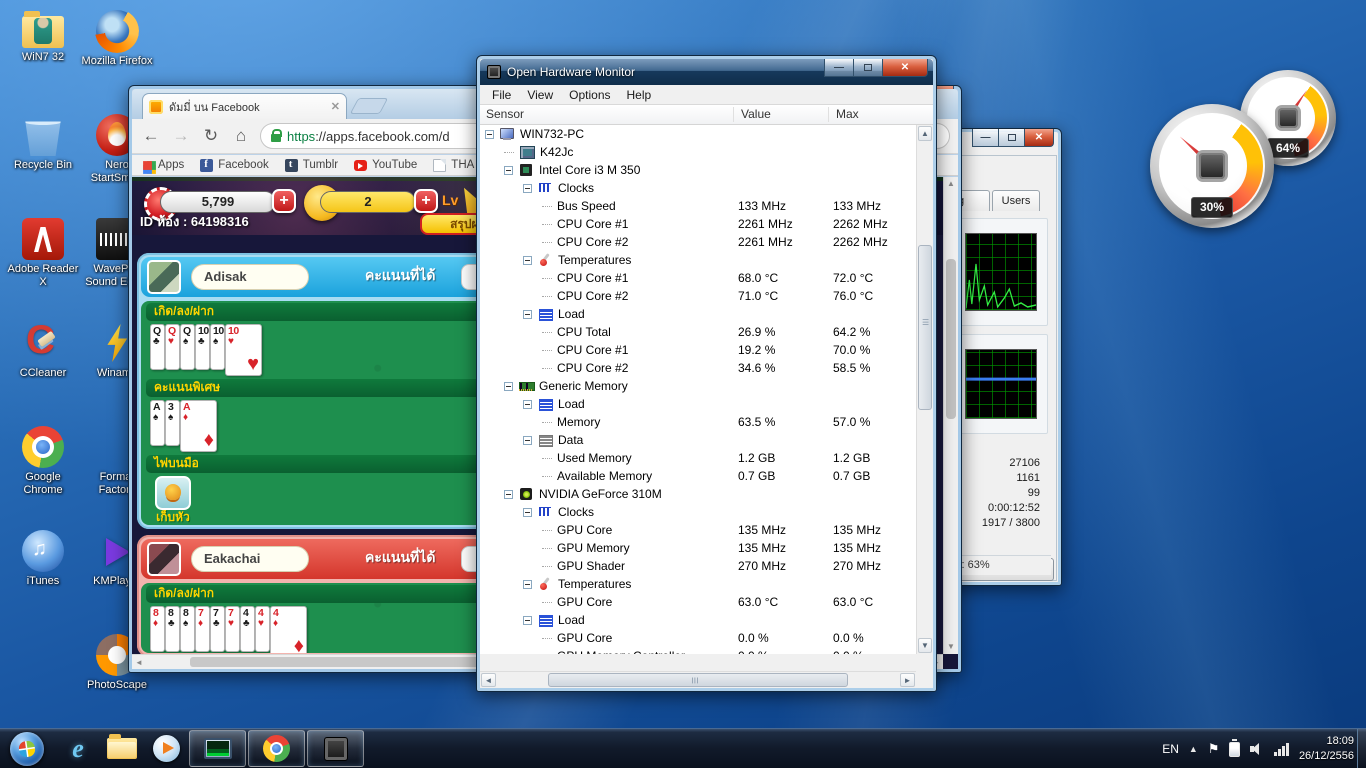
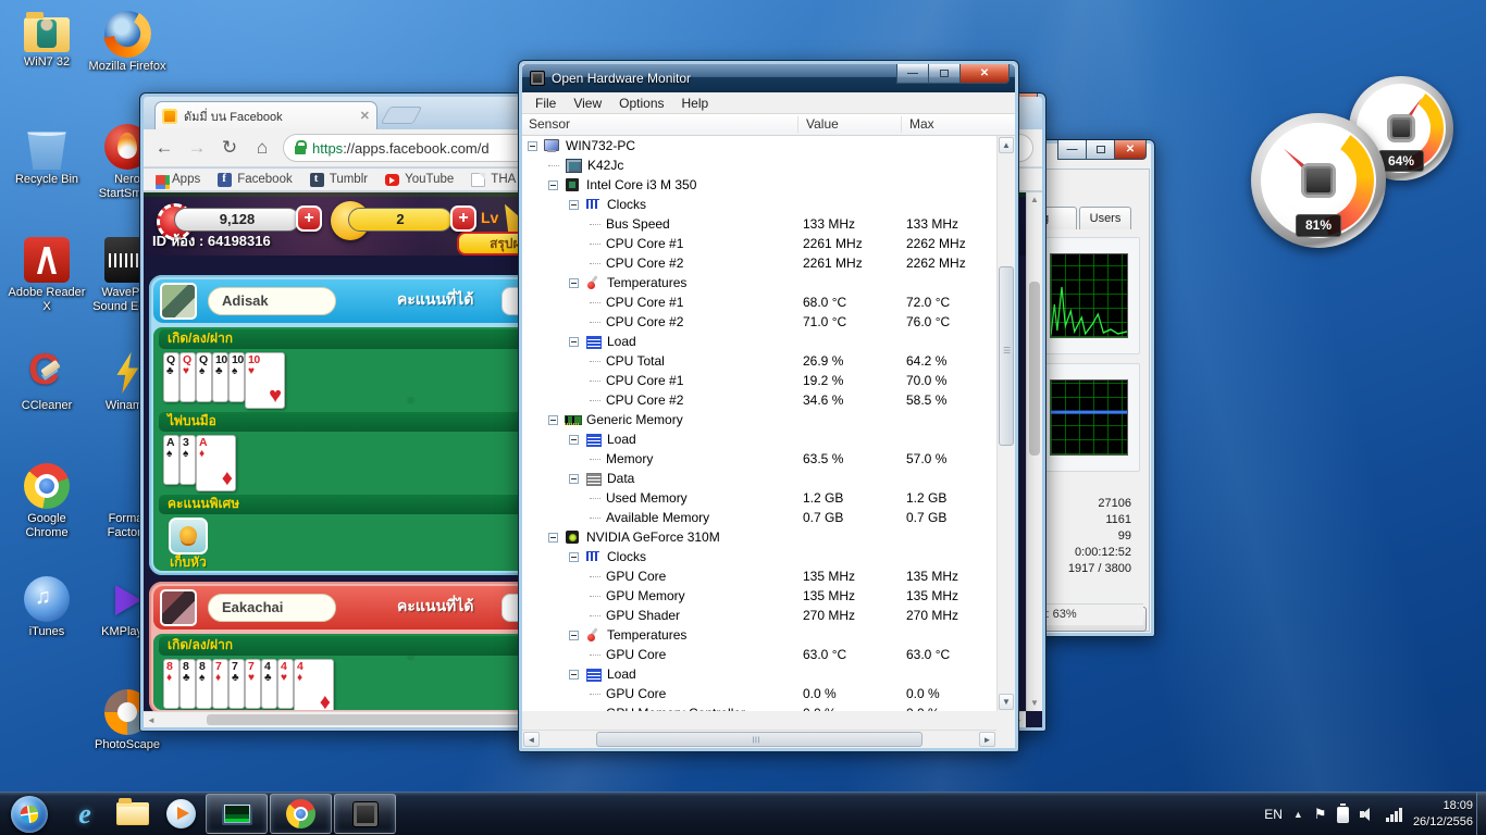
  WiN7 32
  Recycle Bin
  Adobe Reader X
  CCleaner
  Google Chrome
  iTunes
  Mozilla Firefox
  Nero StartSm
  Winam
  PhotoScape
  64%
- 30%
+ 81%
  —
  ✕
  Users
  27106
  1161
  99
  0:00:12:52
  1917 / 3800
  ดัมมี่ บน Facebook
  ✕
  ←
  →
  ↻
  ⌂
  https://apps.facebook.com/d
  Apps
  Facebook
  Tumblr
  YouTube
  THA
- 5,799
+ 9,128
  +
  2
  +
  Lv
  สรุปผ
  ID ห้อง : 64198316
  Adisak
  คะแนนที่ได้
  เกิด/ลง/ฝาก
  Q
  ♣
  Q
  ♥
  Q
  ♠
  10
  ♣
  10
  ♠
  10
  ♥
  ♥
- คะแนนพิเศษ
+ ไพ่บนมือ
  A
  ♠
  3
  ♠
  A
  ♦
  ♦
- ไพ่บนมือ
+ คะแนนพิเศษ
  เก็บหัว
  Eakachai
  คะแนนที่ได้
  เกิด/ลง/ฝาก
  8
  ♦
  8
  ♣
  8
  ♠
  7
  ♦
  7
  ♣
  7
  ♥
  4
  ♣
  4
  ♥
  4
  ♦
  ♦
  ▲
  ▼
  ◄
  Open Hardware Monitor
  —
  ✕
  File
  View
  Options
  Help
  Sensor
  Value
  Max
  WIN732-PC
  K42Jc
  Intel Core i3 M 350
  Clocks
  Bus Speed
  133 MHz
  133 MHz
  CPU Core #1
  2261 MHz
  2262 MHz
  CPU Core #2
  2261 MHz
  2262 MHz
  Temperatures
  CPU Core #1
  68.0 °C
  72.0 °C
  CPU Core #2
  71.0 °C
  76.0 °C
  Load
  CPU Total
  26.9 %
  64.2 %
  CPU Core #1
  19.2 %
  70.0 %
  CPU Core #2
  34.6 %
  58.5 %
  Generic Memory
  Load
  Memory
  63.5 %
  57.0 %
  Data
  Used Memory
  1.2 GB
  1.2 GB
  Available Memory
  0.7 GB
  0.7 GB
  NVIDIA GeForce 310M
  Clocks
  GPU Core
  135 MHz
  135 MHz
  GPU Memory
  135 MHz
  135 MHz
  GPU Shader
  270 MHz
  270 MHz
  Temperatures
  GPU Core
  63.0 °C
  63.0 °C
  Load
  GPU Core
  0.0 %
  0.0 %
  ▲
  ▼
  ◄
  ►
  e
  EN
  ▲
  ⚑
  18:09
  26/12/2556
